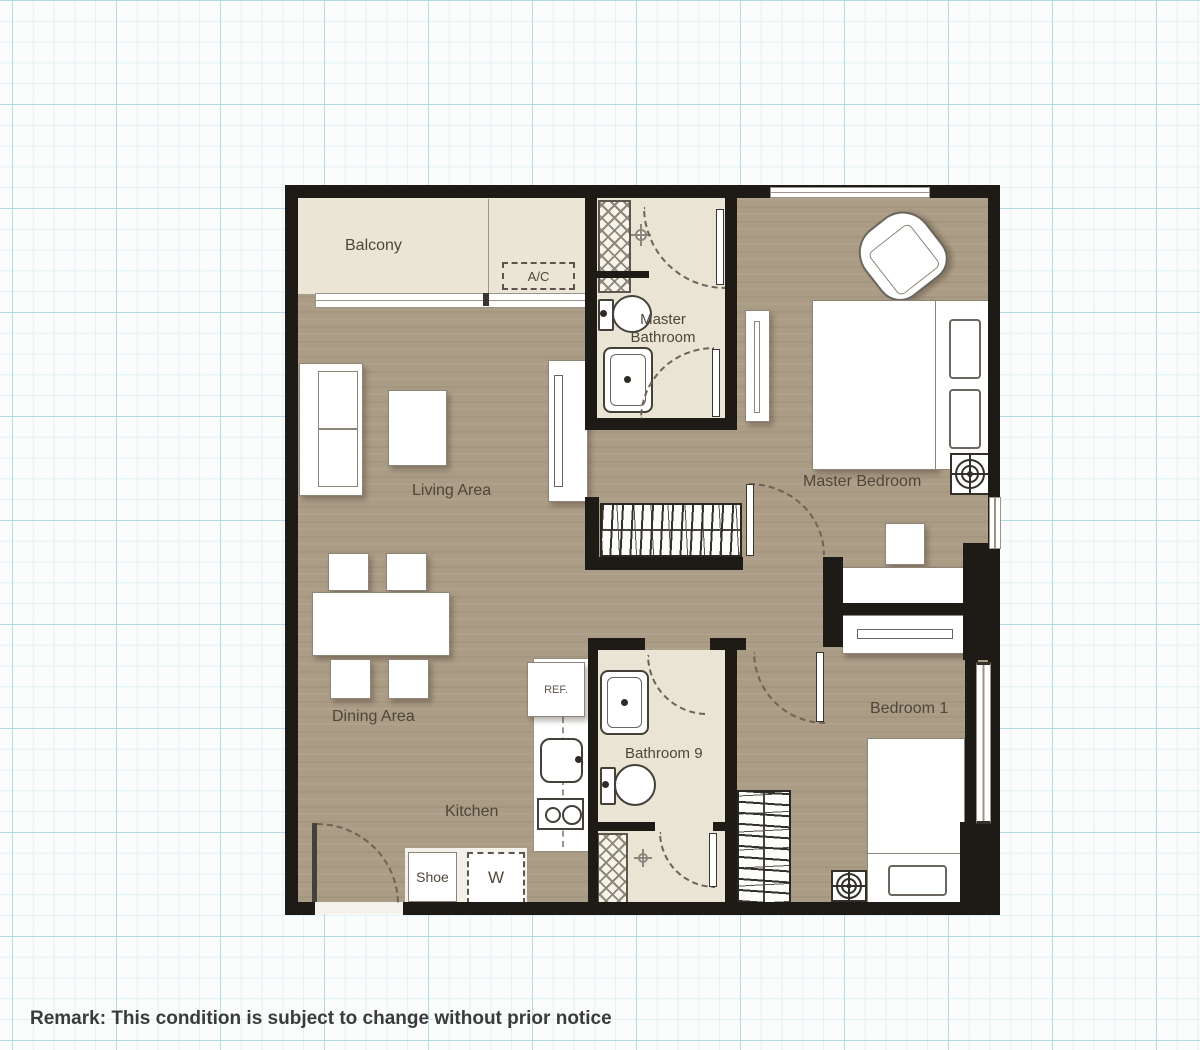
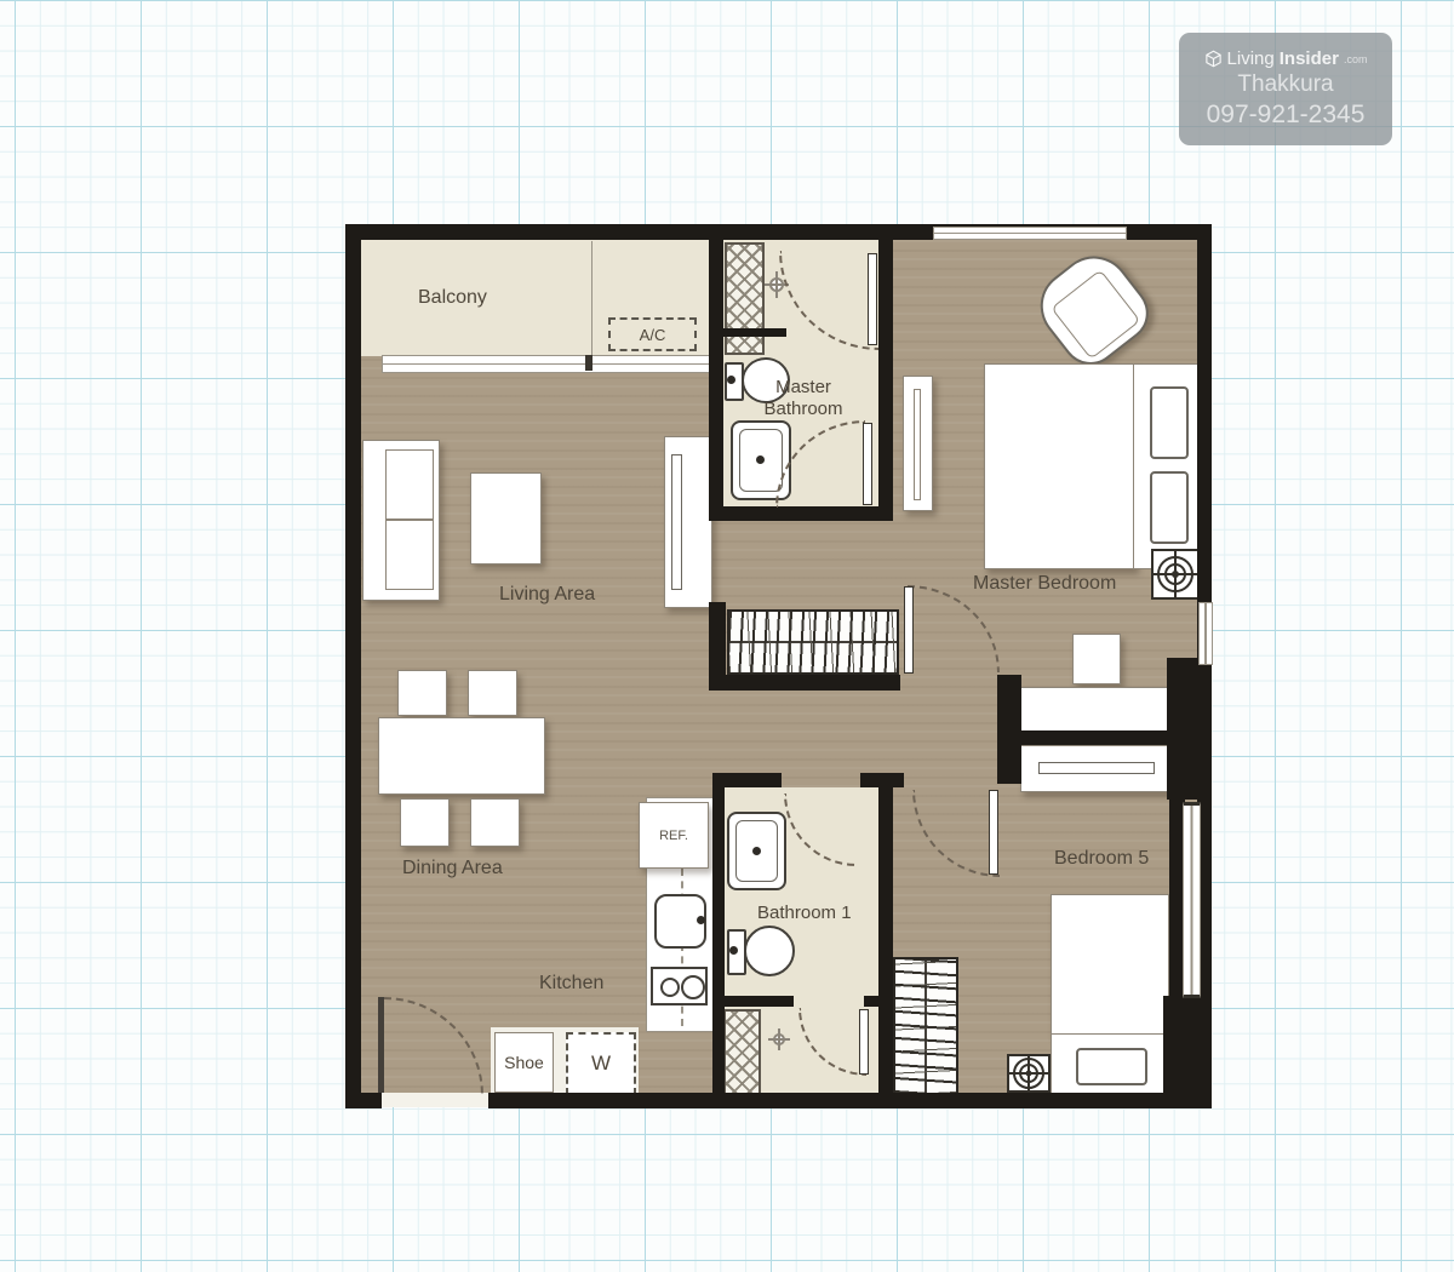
+ Living
+ Insider
+ .com
+ Thakkura
+ 097-921-2345
  A/C
  REF.
  Shoe
  W
  Balcony
  Master Bathroom
  Living Area
  Master Bedroom
  Dining Area
  Kitchen
- Bathroom 9
+ Bathroom 1
- Bedroom 1
+ Bedroom 5
- Remark: This condition is subject to change without prior notice
